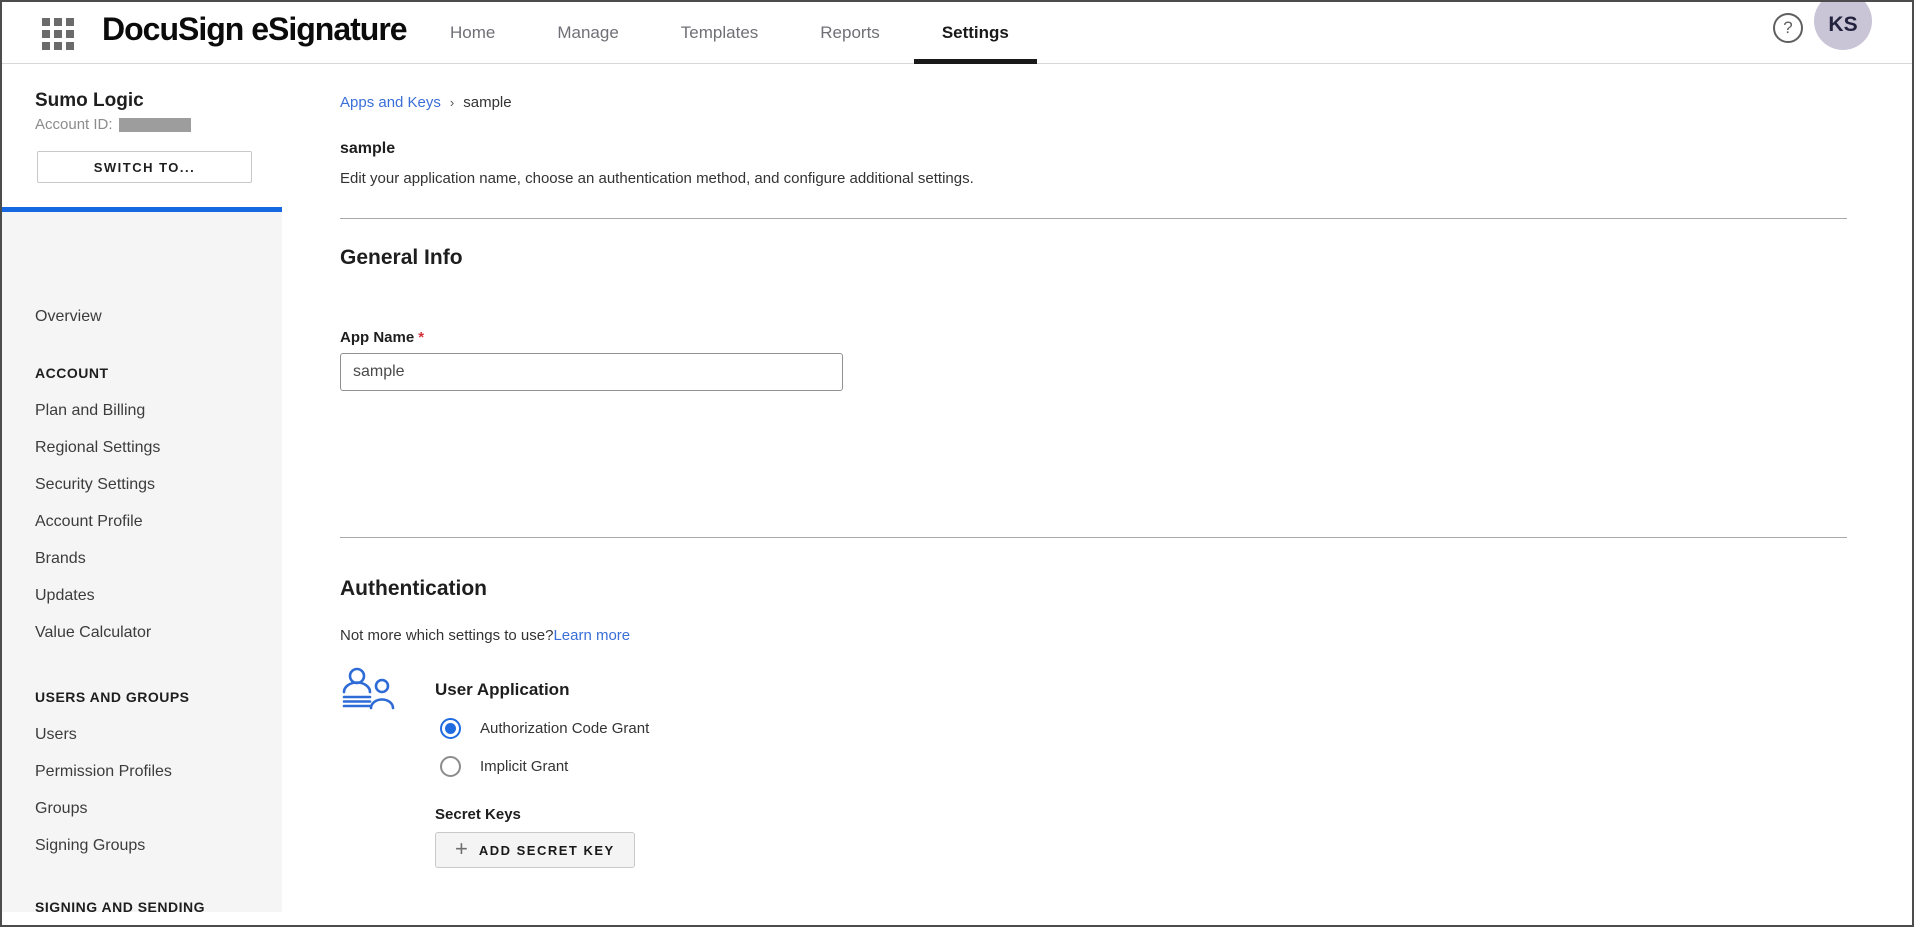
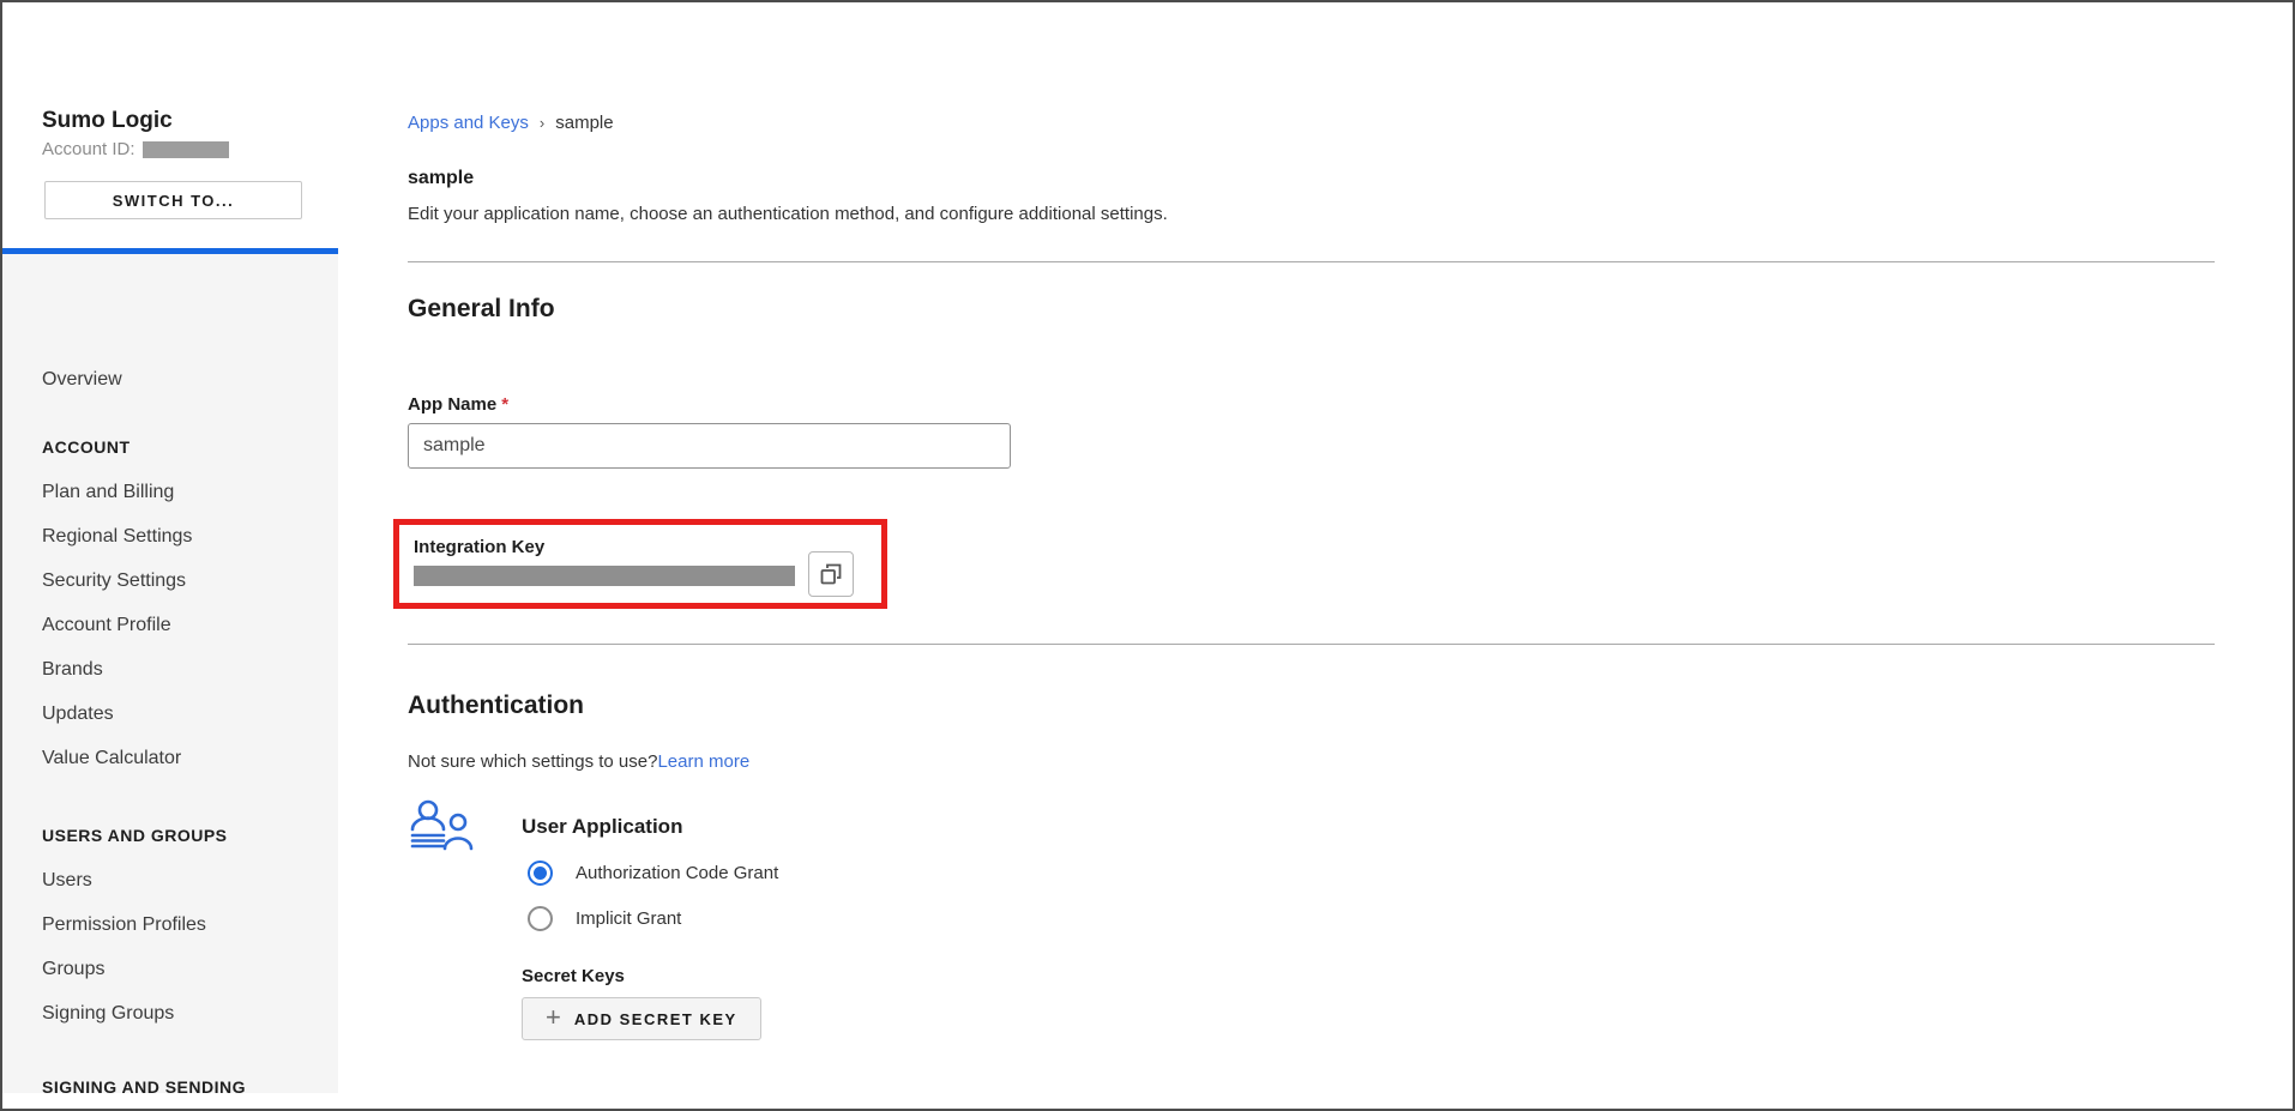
- DocuSign eSignature
- Home
- Manage
- Templates
- Reports
- Settings
- ?
- KS
  Sumo Logic
  Account ID:
  SWITCH TO...
  Overview
  ACCOUNT
  Plan and Billing
  Regional Settings
  Security Settings
  Account Profile
  Brands
  Updates
  Value Calculator
  USERS AND GROUPS
  Users
  Permission Profiles
  Groups
  Signing Groups
  SIGNING AND SENDING
  Apps and Keys
  ›
  sample
  sample
  Edit your application name, choose an authentication method, and configure additional settings.
  General Info
  App Name *
  sample
+ Integration Key
  Authentication
- Not more which settings to use?Learn more
+ Not sure which settings to use?Learn more
  User Application
  Authorization Code Grant
  Implicit Grant
  Secret Keys
  +
  ADD SECRET KEY
